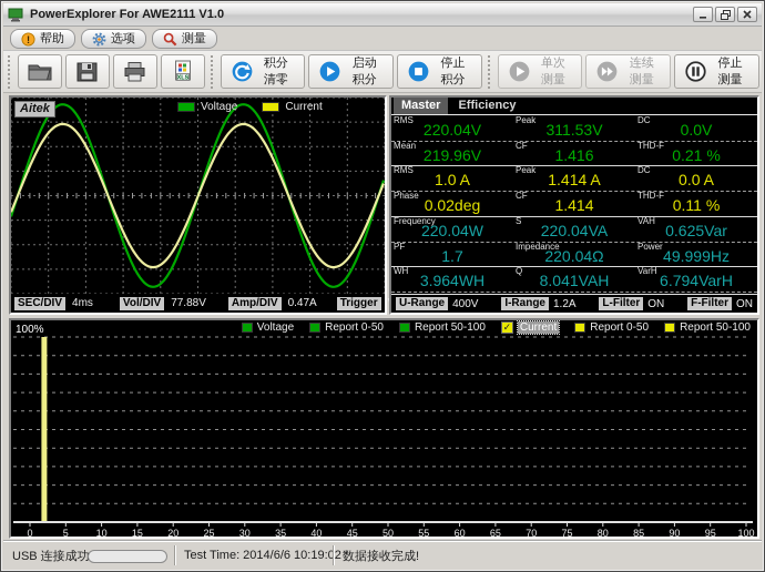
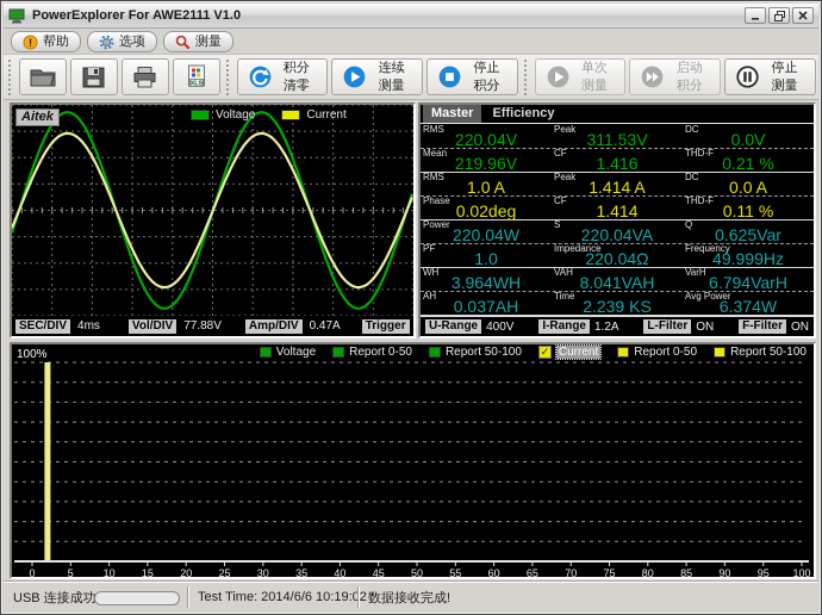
  PowerExplorer For AWE2111 V1.0
  !
  帮助
  选项
  测量
  积分清零
- 启动积分
+ 连续测量
  停止积分
  单次测量
- 连续测量
+ 启动积分
  停止测量
  Aitek
  Voltage
  Current
  SEC/DIV
  4ms
  Vol/DIV
  77.88V
  Amp/DIV
  0.47A
  Trigger
  Master
  Efficiency
  RMS
  220.04V
  Peak
  311.53V
  DC
  0.0V
  Mean
  219.96V
  CF
  1.416
  THD-F
  0.21 %
  RMS
  1.0 A
  Peak
  1.414 A
  DC
  0.0 A
  Phase
  0.02deg
  CF
  1.414
  THD-F
  0.11 %
- Frequency
+ Power
  220.04W
  S
  220.04VA
- VAH
+ Q
  0.625Var
  PF
- 1.7
+ 1.0
  Impedance
  220.04Ω
- Power
+ Frequency
  49.999Hz
  WH
  3.964WH
- Q
+ VAH
  8.041VAH
  VarH
  6.794VarH
+ AH
+ 0.037AH
+ Time
+ 2.239 KS
+ Avg Power
+ 6.374W
  U-Range
  400V
  I-Range
  1.2A
  L-Filter
  ON
  F-Filter
  ON
  100%
  Voltage
  Report 0-50
  Report 50-100
  ✓
  Current
  Report 0-50
  Report 50-100
  0
  5
  10
  15
  20
  25
  30
  35
  40
  45
  50
  55
  60
  65
  70
  75
  80
  85
  90
  95
  100
  USB 连接成功
  Test Time: 2014/6/6 10:19:02
  数据接收完成!
